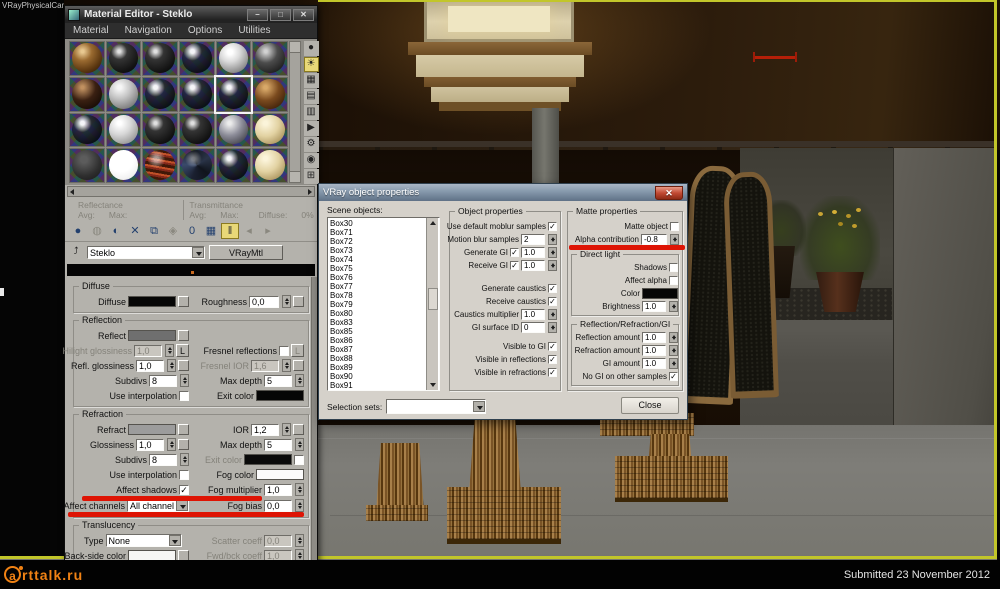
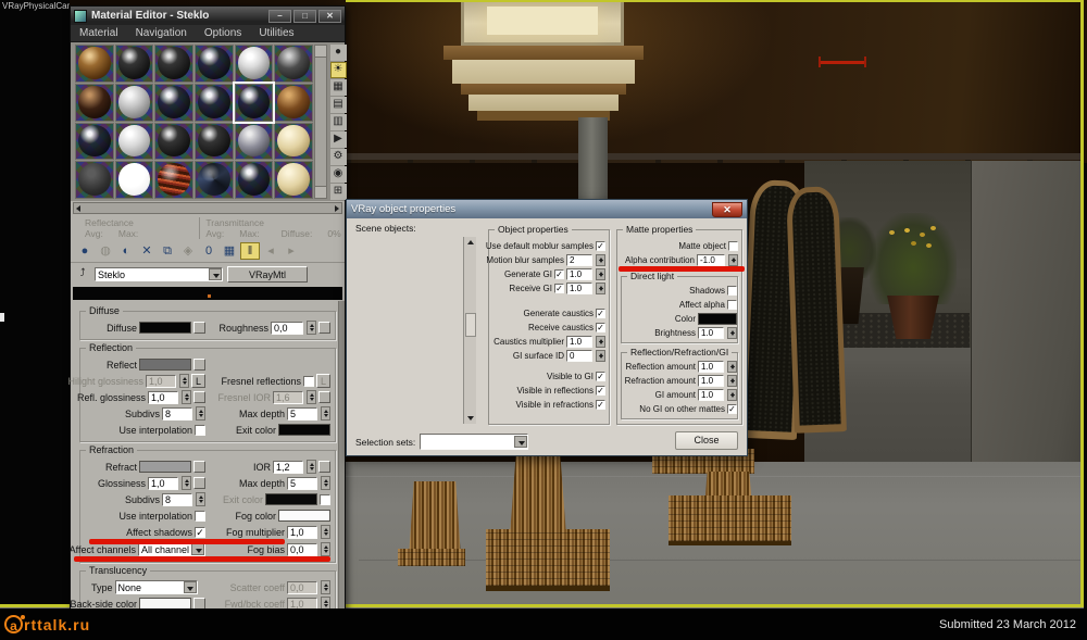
  VRayPhysicalCa
  Material Editor - Steklo
  –
  □
  ✕
  Material
  Navigation
  Options
  Utilities
  ●
  ☀
  ▦
  ▤
  ▥
  ▶
  ⚙
  ◉
  ⊞
  Reflectance
  Avg:
  Max:
  Transmittance
  Avg:
  Max:
  Diffuse:
  0%
  ●
  ◍
  ◐
  ✕
  ⧉
  ◈
  0
  ▦
  ‖
  ◂
  ▸
  ⤴
  Steklo
  VRayMtl
  Diffuse
  Diffuse
  Roughness
  0,0
  Reflection
  Reflect
  Hilight glossiness
  1,0
  L
  Fresnel reflections
  L
  Refl. glossiness
  1,0
  Fresnel IOR
  1,6
  Subdivs
  8
  Max depth
  5
  Use interpolation
  Exit color
  Refraction
  Refract
  IOR
  1,2
  Glossiness
  1,0
  Max depth
  5
  Subdivs
  8
  Exit color
  Use interpolation
  Fog color
  Affect shadows
  ✓
  Fog multiplier
  1,0
  Affect channels
  All channel
  Fog bias
  0,0
  Translucency
  Type
  None
  Scatter coeff
  0,0
  Back-side color
  Fwd/bck coeff
  1,0
  VRay object properties
  ✕
  Scene objects:
- Box30
- Box71
- Box72
- Box73
- Box74
- Box75
- Box76
- Box77
- Box78
- Box79
- Box80
- Box83
- Box85
- Box86
- Box87
- Box88
- Box89
- Box90
- Box91
  Object properties
  Use default moblur samples
  ✓
  Motion blur samples
  2
  Generate GI
  ✓
  1.0
  Receive GI
  ✓
  1.0
  Generate caustics
  ✓
  Receive caustics
  ✓
  Caustics multiplier
  1.0
  GI surface ID
  0
  Visible to GI
  ✓
  Visible in reflections
  ✓
  Visible in refractions
  ✓
  Matte properties
  Matte object
  Alpha contribution
- -0.8
+ -1.0
  Direct light
  Shadows
  Affect alpha
  Color
  Brightness
  1.0
  Reflection/Refraction/GI
  Reflection amount
  1.0
  Refraction amount
  1.0
  GI amount
  1.0
- No GI on other samples
+ No GI on other mattes
  ✓
  Selection sets:
  Close
  a
  rttalk.ru
- Submitted 23 November 2012
+ Submitted 23 March 2012
